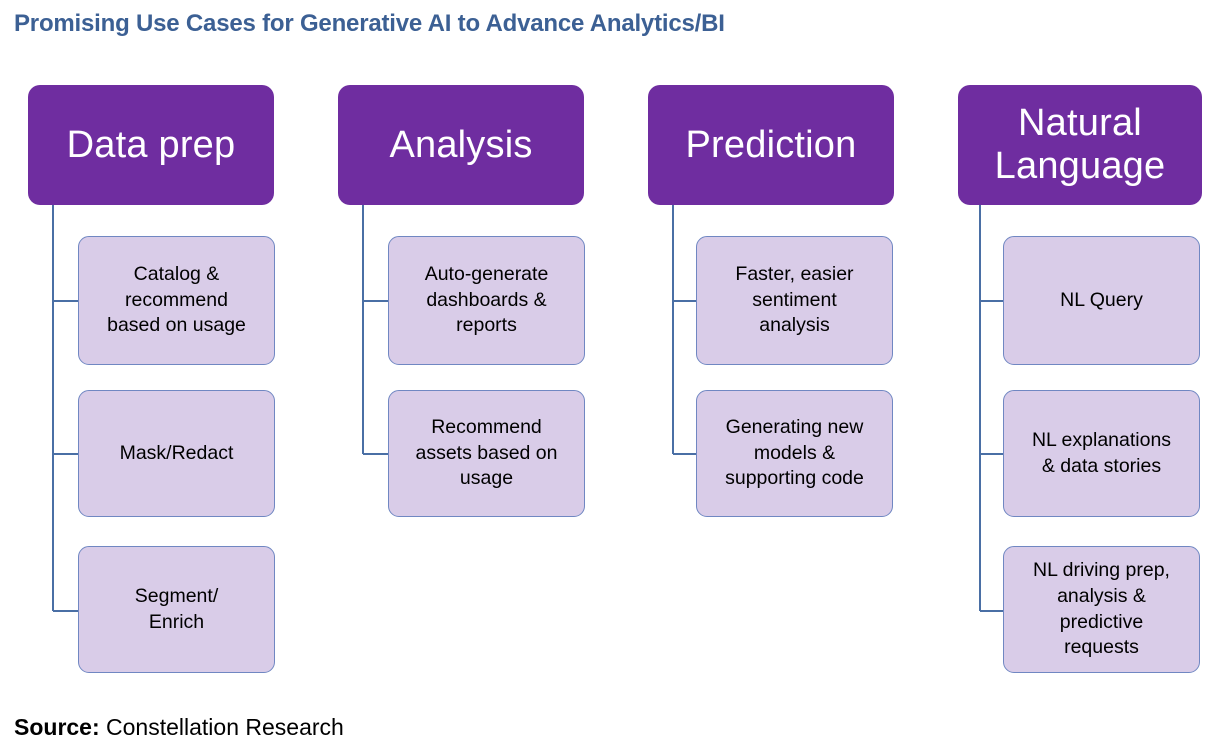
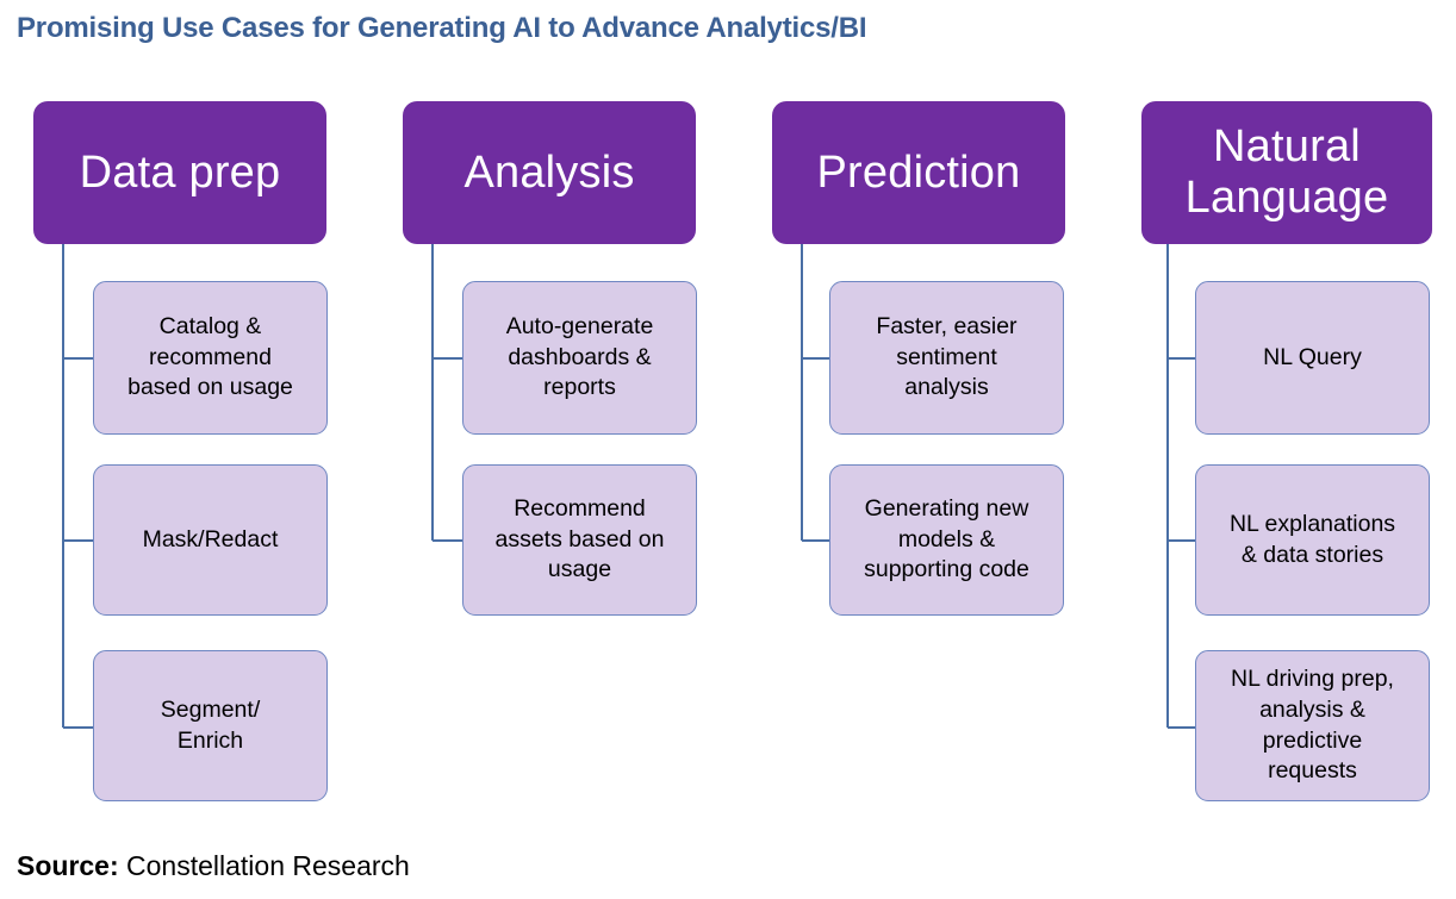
- Promising Use Cases for Generative AI to Advance Analytics/BI
+ Promising Use Cases for Generating AI to Advance Analytics/BI
  Data prep
  Catalog &
  recommend
  based on usage
  Mask/Redact
  Segment/
  Enrich
  Analysis
  Auto-generate
  dashboards &
  reports
  Recommend
  assets based on
  usage
  Prediction
  Faster, easier
  sentiment
  analysis
  Generating new
  models &
  supporting code
  Natural
  Language
  NL Query
  NL explanations
  & data stories
  NL driving prep,
  analysis &
  predictive
  requests
  Source: Constellation Research
